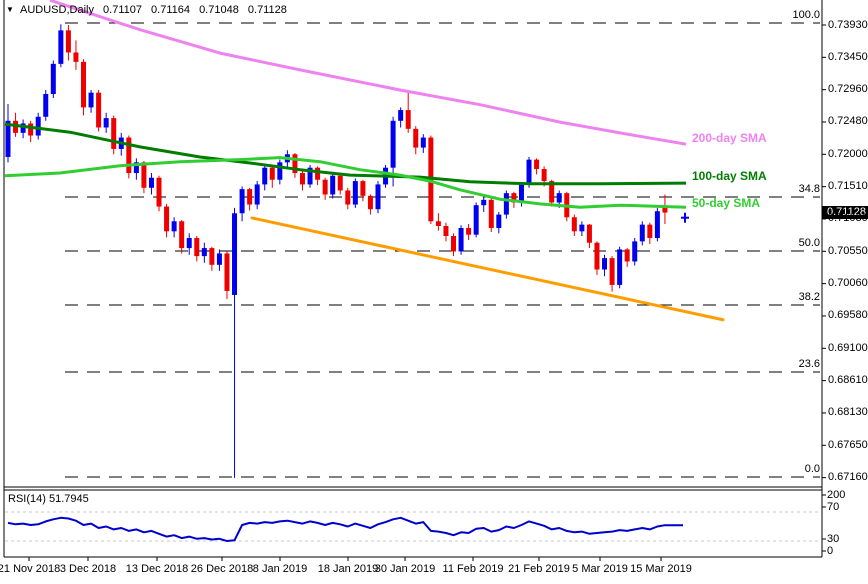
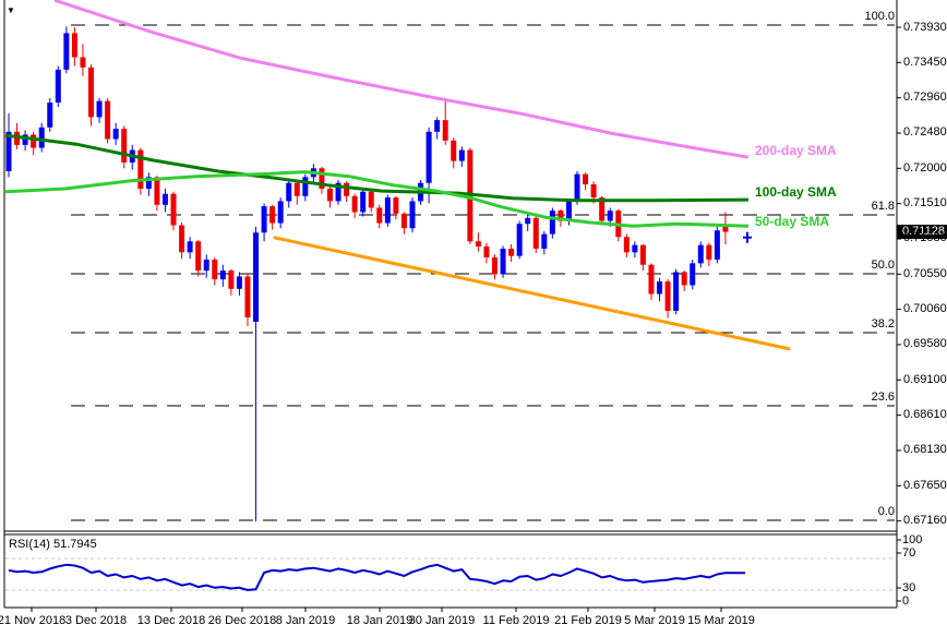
  ▼
- AUDUSD,Daily 0.71107 0.71164 0.71048 0.71128
  RSI(14) 51.7945
  0.71128
  0.73930
  0.73450
  0.72960
  0.72480
  0.72000
  0.71510
  0.71030
  0.70550
  0.70060
  0.69580
  0.69100
  0.68610
  0.68130
  0.67650
  0.67160
  100.0
- 34.8
+ 61.8
  50.0
  38.2
  23.6
  0.0
  200-day SMA
  100-day SMA
  50-day SMA
  21 Nov 2018
  3 Dec 2018
  13 Dec 2018
  26 Dec 2018
  8 Jan 2019
  18 Jan 2019
  30 Jan 2019
  11 Feb 2019
  21 Feb 2019
  5 Mar 2019
  15 Mar 2019
- 200
+ 100
  70
  30
  0
